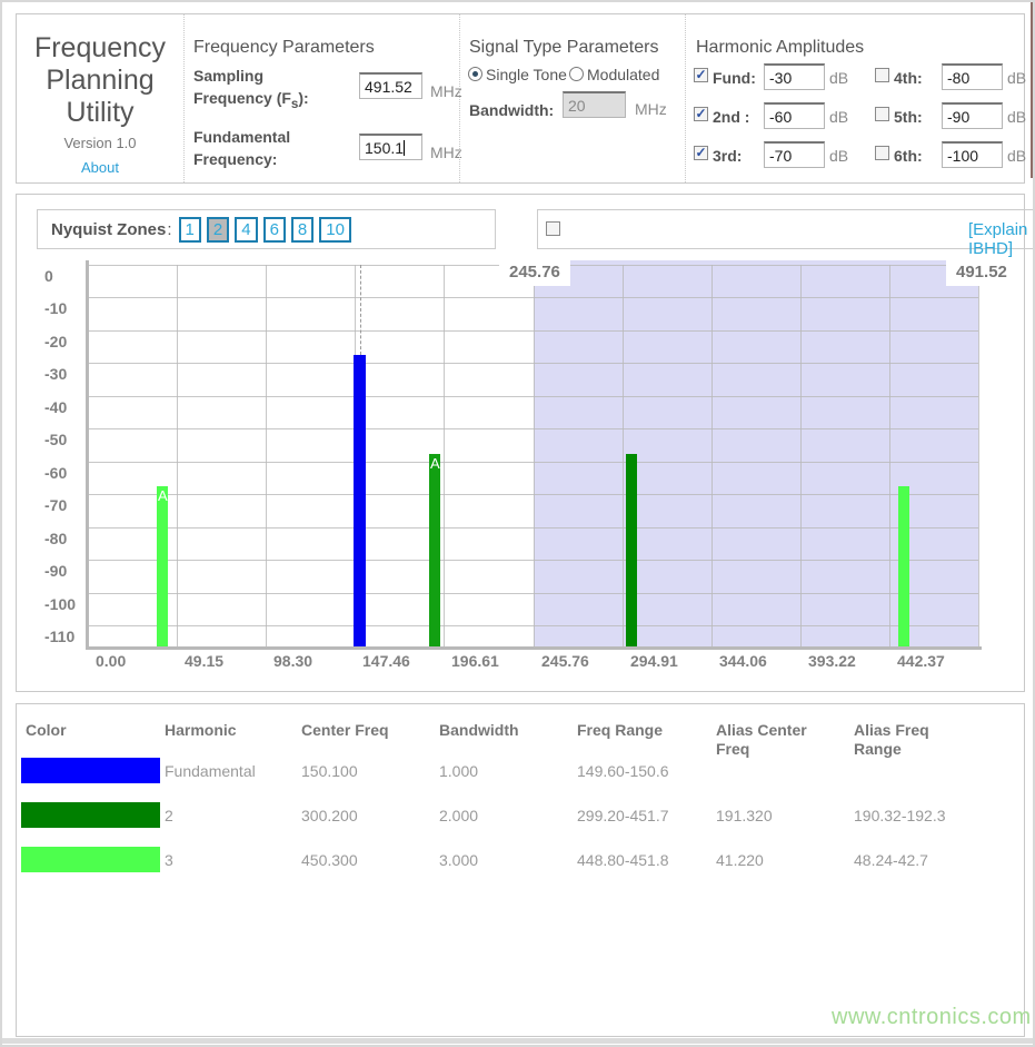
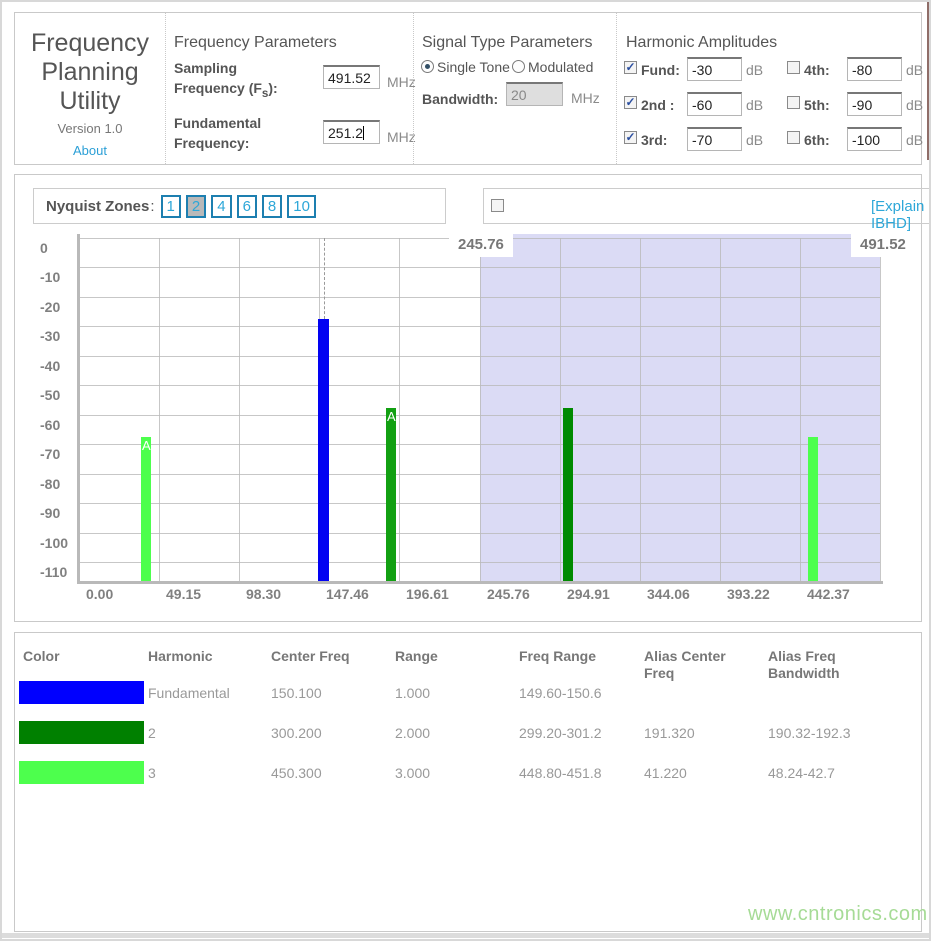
  Frequency Planning Utility
  Version 1.0
  About
  Frequency Parameters
  Sampling
  Frequency (Fs):
  491.52
  MHz
  Fundamental
  Frequency:
- 150.1
+ 251.2
  MHz
  Signal Type Parameters
  Single Tone
  Modulated
  Bandwidth:
  20
  MHz
  Harmonic Amplitudes
  ✓
  Fund:
  -30
  dB
  ✓
  2nd :
  -60
  dB
  ✓
  3rd:
  -70
  dB
  4th:
  -80
  dB
  5th:
  -90
  dB
  6th:
  -100
  dB
  Nyquist Zones
  :
  1 2 4 6 8 10
  [Explain IBHD]
  0
  -10
  -20
  -30
  -40
  -50
  -60
  -70
  -80
  -90
  -100
  -110
  0.00
  49.15
  98.30
  147.46
  196.61
  245.76
  294.91
  344.06
  393.22
  442.37
  A
  A
  245.76
  491.52
  Color
  Harmonic
  Center Freq
- Bandwidth
+ Range
  Freq Range
  Alias Center
  Freq
  Alias Freq
- Range
+ Bandwidth
  Fundamental
  150.100
  1.000
  149.60-150.6
  2
  300.200
  2.000
- 299.20-451.7
+ 299.20-301.2
  191.320
  190.32-192.3
  3
  450.300
  3.000
  448.80-451.8
  41.220
  48.24-42.7
  www.cntronics.com
